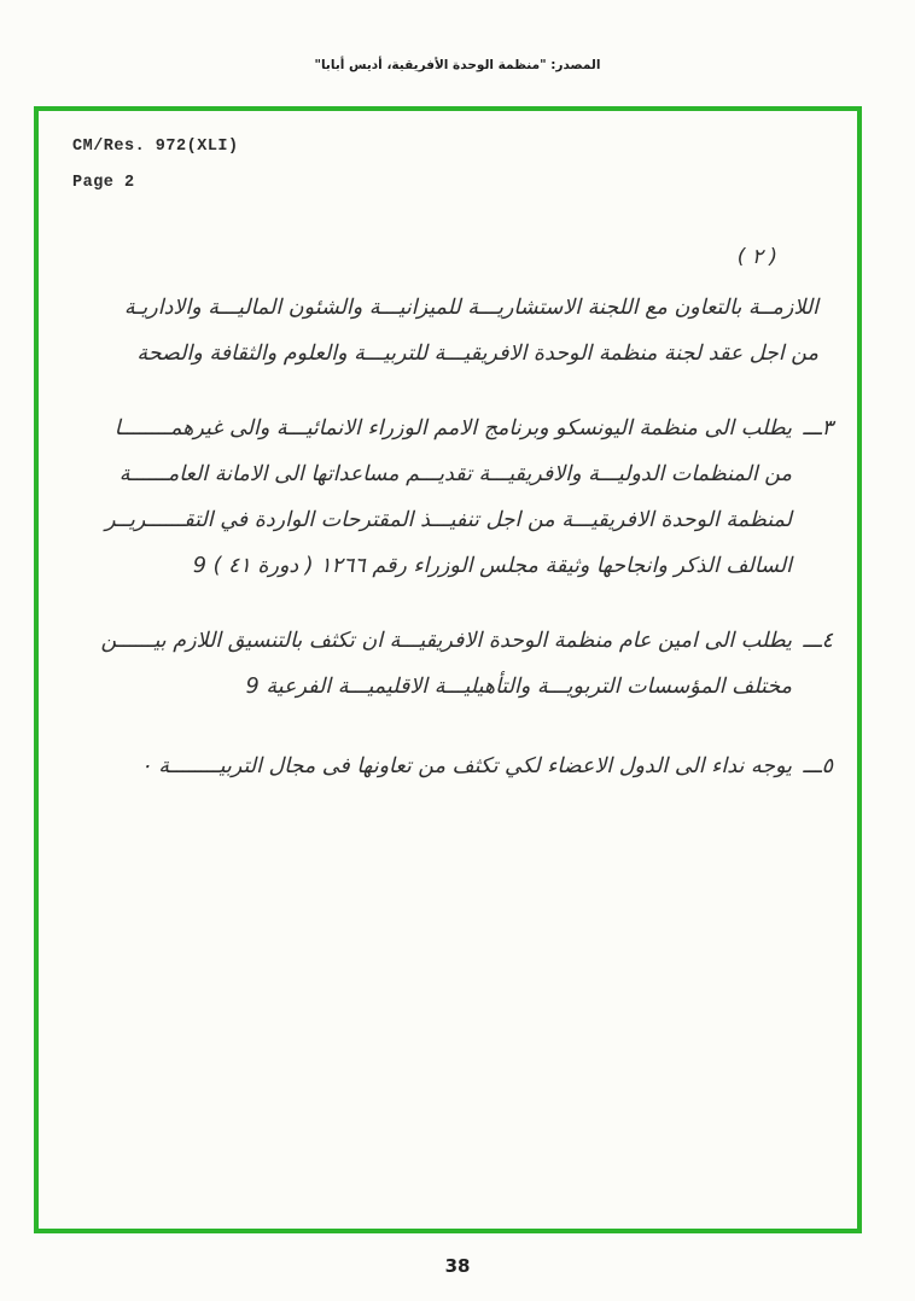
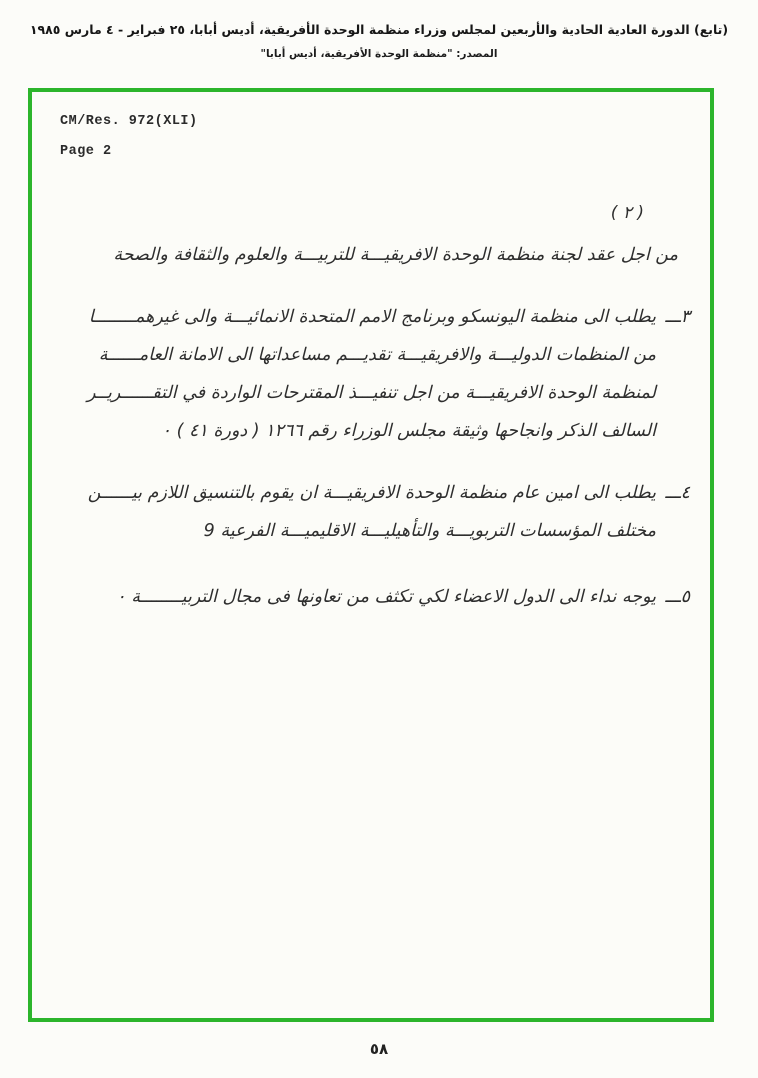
+ (تابع) الدورة العادية الحادية والأربعين لمجلس وزراء منظمة الوحدة الأفريقية، أديس أبابا، ٢٥ فبراير - ٤ مارس ١٩٨٥
  المصدر: "منظمة الوحدة الأفريقية، أديس أبابا"
  CM/Res. 972(XLI)
  Page 2
  ( ٢ )
- اللازمــة بالتعاون مع اللجنة الاستشاريـــة للميزانيـــة والشئون الماليـــة والاداريـة
  من اجل عقد لجنة منظمة الوحدة الافريقيـــة للتربيـــة والعلوم والثقافة والصحة
  ٣ـــ
- يطلب الى منظمة اليونسكو وبرنامج الامم الوزراء الانمائيـــة والى غيرهمــــــــا
+ يطلب الى منظمة اليونسكو وبرنامج الامم المتحدة الانمائيـــة والى غيرهمــــــــا
  من المنظمات الدوليـــة والافريقيـــة تقديـــم مساعداتها الى الامانة العامــــــة
  لمنظمة الوحدة الافريقيـــة من اجل تنفيـــذ المقترحات الواردة في التقــــــريــر
- السالف الذكر وانجاحها وثيقة مجلس الوزراء رقم ١٢٦٦ ( دورة ٤١ ) 9
+ السالف الذكر وانجاحها وثيقة مجلس الوزراء رقم ١٢٦٦ ( دورة ٤١ ) ٠
  ٤ـــ
- يطلب الى امين عام منظمة الوحدة الافريقيـــة ان تكثف بالتنسيق اللازم بيــــــن
+ يطلب الى امين عام منظمة الوحدة الافريقيـــة ان يقوم بالتنسيق اللازم بيــــــن
  مختلف المؤسسات التربويـــة والتأهيليـــة الاقليميـــة الفرعية 9
  ٥ـــ
  يوجه نداء الى الدول الاعضاء لكي تكثف من تعاونها فى مجال التربيــــــــة ٠
- 38
+ ٥٨
